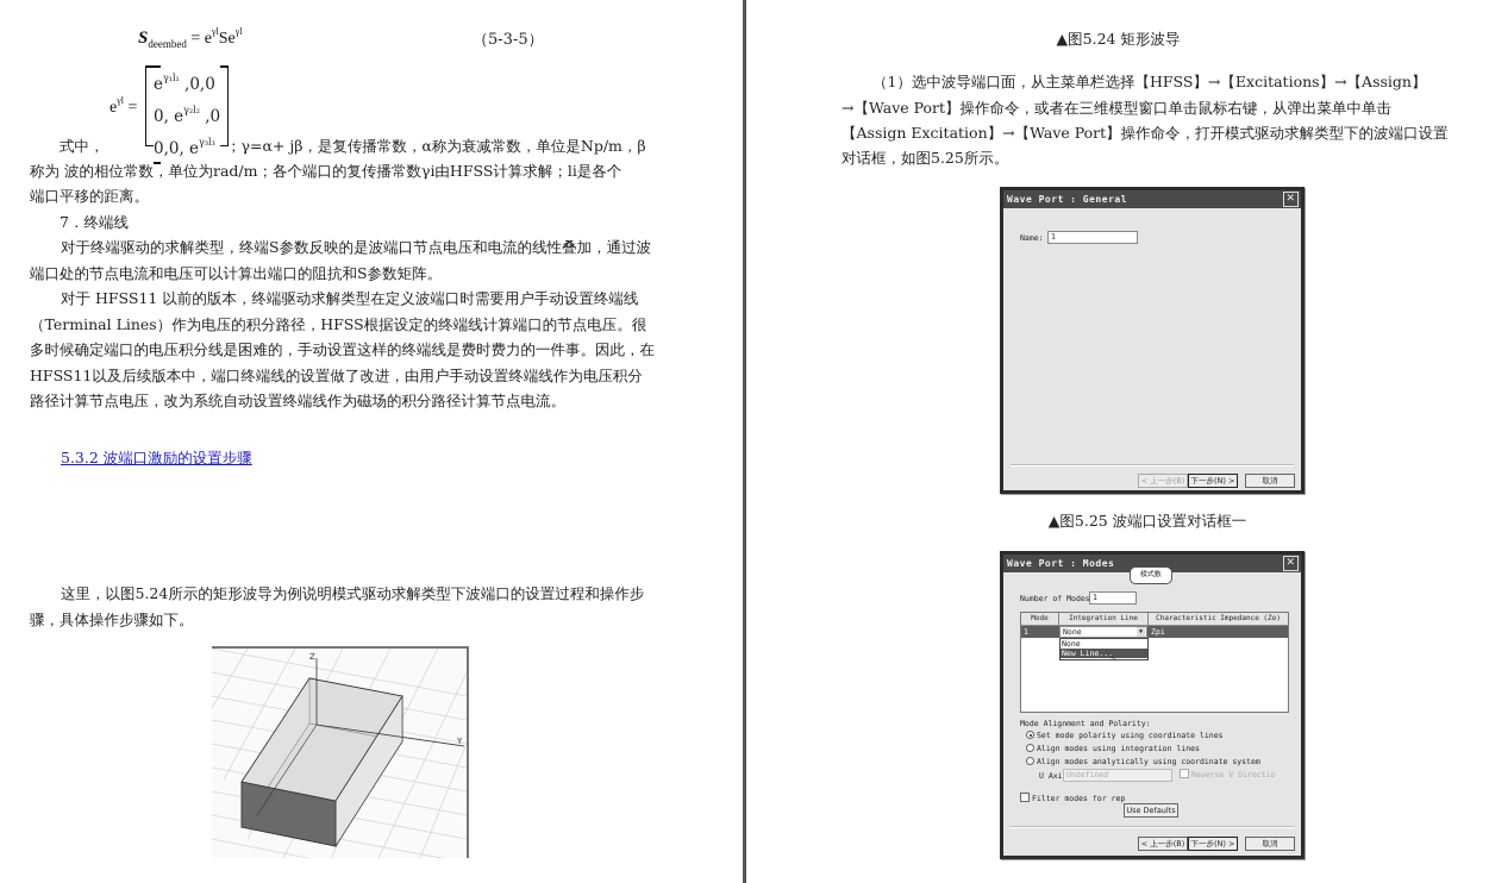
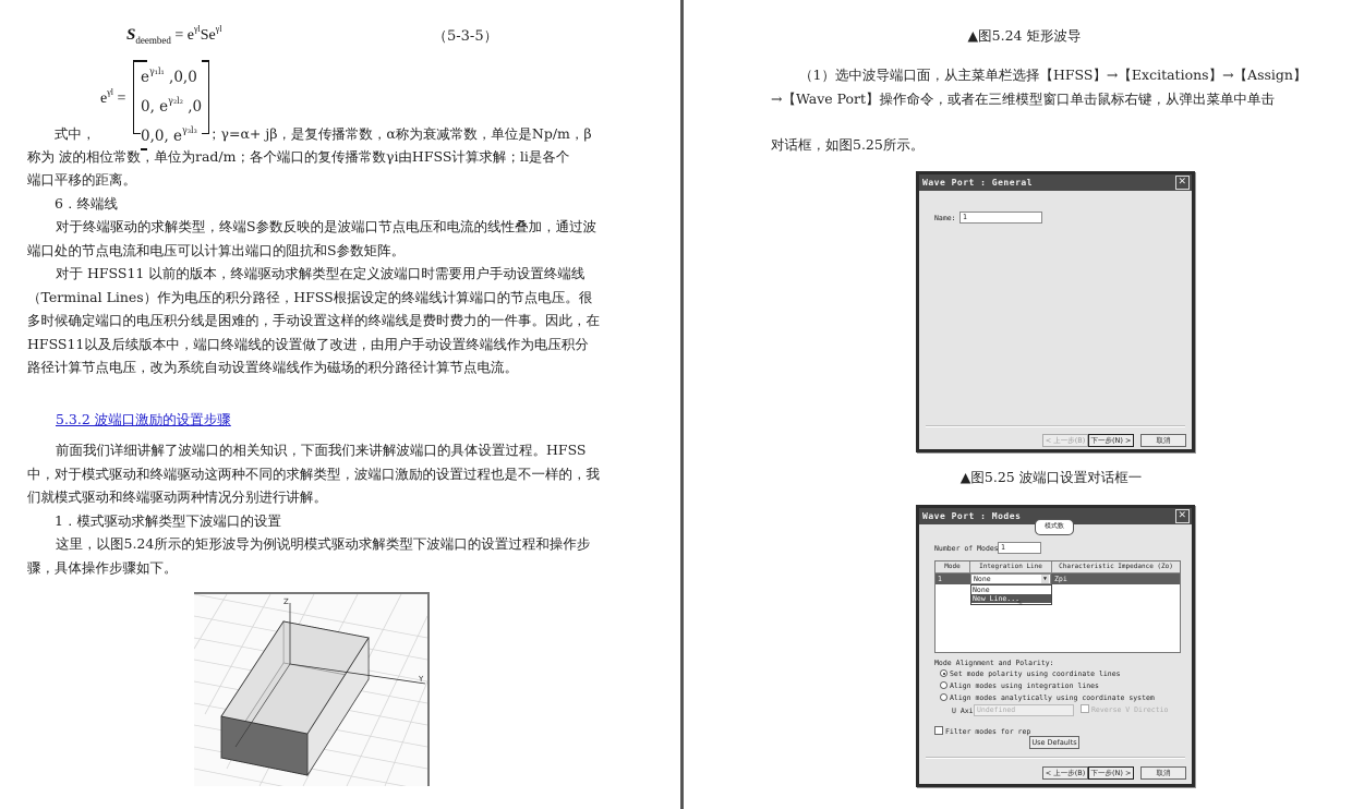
  Sdeembed = eγlSeγl
  （5-3-5）
  eγl =
  eγ₁l₁ ,0,0
  0, eγ₂l₂ ,0
  0,0, eγ₃l₃
  式中，
  ；γ=α+ jβ，是复传播常数，α称为衰减常数，单位是Np/m，β
  称为 波的相位常数，单位为rad/m；各个端口的复传播常数γi由HFSS计算求解；li是各个
  端口平移的距离。
- 7．终端线
+ 6．终端线
  对于终端驱动的求解类型，终端S参数反映的是波端口节点电压和电流的线性叠加，通过波端口处的节点电流和电压可以计算出端口的阻抗和S参数矩阵。
  对于 HFSS11 以前的版本，终端驱动求解类型在定义波端口时需要用户手动设置终端线（Terminal Lines）作为电压的积分路径，HFSS根据设定的终端线计算端口的节点电压。很多时候确定端口的电压积分线是困难的，手动设置这样的终端线是费时费力的一件事。因此，在HFSS11以及后续版本中，端口终端线的设置做了改进，由用户手动设置终端线作为电压积分路径计算节点电压，改为系统自动设置终端线作为磁场的积分路径计算节点电流。
  5.3.2 波端口激励的设置步骤
+ 前面我们详细讲解了波端口的相关知识，下面我们来讲解波端口的具体设置过程。HFSS中，对于模式驱动和终端驱动这两种不同的求解类型，波端口激励的设置过程也是不一样的，我们就模式驱动和终端驱动两种情况分别进行讲解。
+ 1．模式驱动求解类型下波端口的设置
  这里，以图5.24所示的矩形波导为例说明模式驱动求解类型下波端口的设置过程和操作步骤，具体操作步骤如下。
  Z
  Y
  ▲图5.24 矩形波导
  （1）选中波导端口面，从主菜单栏选择【HFSS】→【Excitations】→【Assign】
  →【Wave Port】操作命令，或者在三维模型窗口单击鼠标右键，从弹出菜单中单击
- 【Assign Excitation】→【Wave Port】操作命令，打开模式驱动求解类型下的波端口设置
  对话框，如图5.25所示。
  Wave Port : General
  ✕
  Name:
  1
  < 上一步(B)
  下一步(N) >
  取消
  ▲图5.25 波端口设置对话框一
  Wave Port : Modes
  ✕
  Number of Modes
  1
  1
  None
  Zpi
  None
  New Line...
  ⇖
  Mode Alignment and Polarity:
  Set mode polarity using coordinate lines
  Align modes using integration lines
  Align modes analytically using coordinate system
  U Axi
  Undefined
  Reverse V Directio
  Filter modes for rep
  Use Defaults
  < 上一步(B)
  下一步(N) >
  取消
